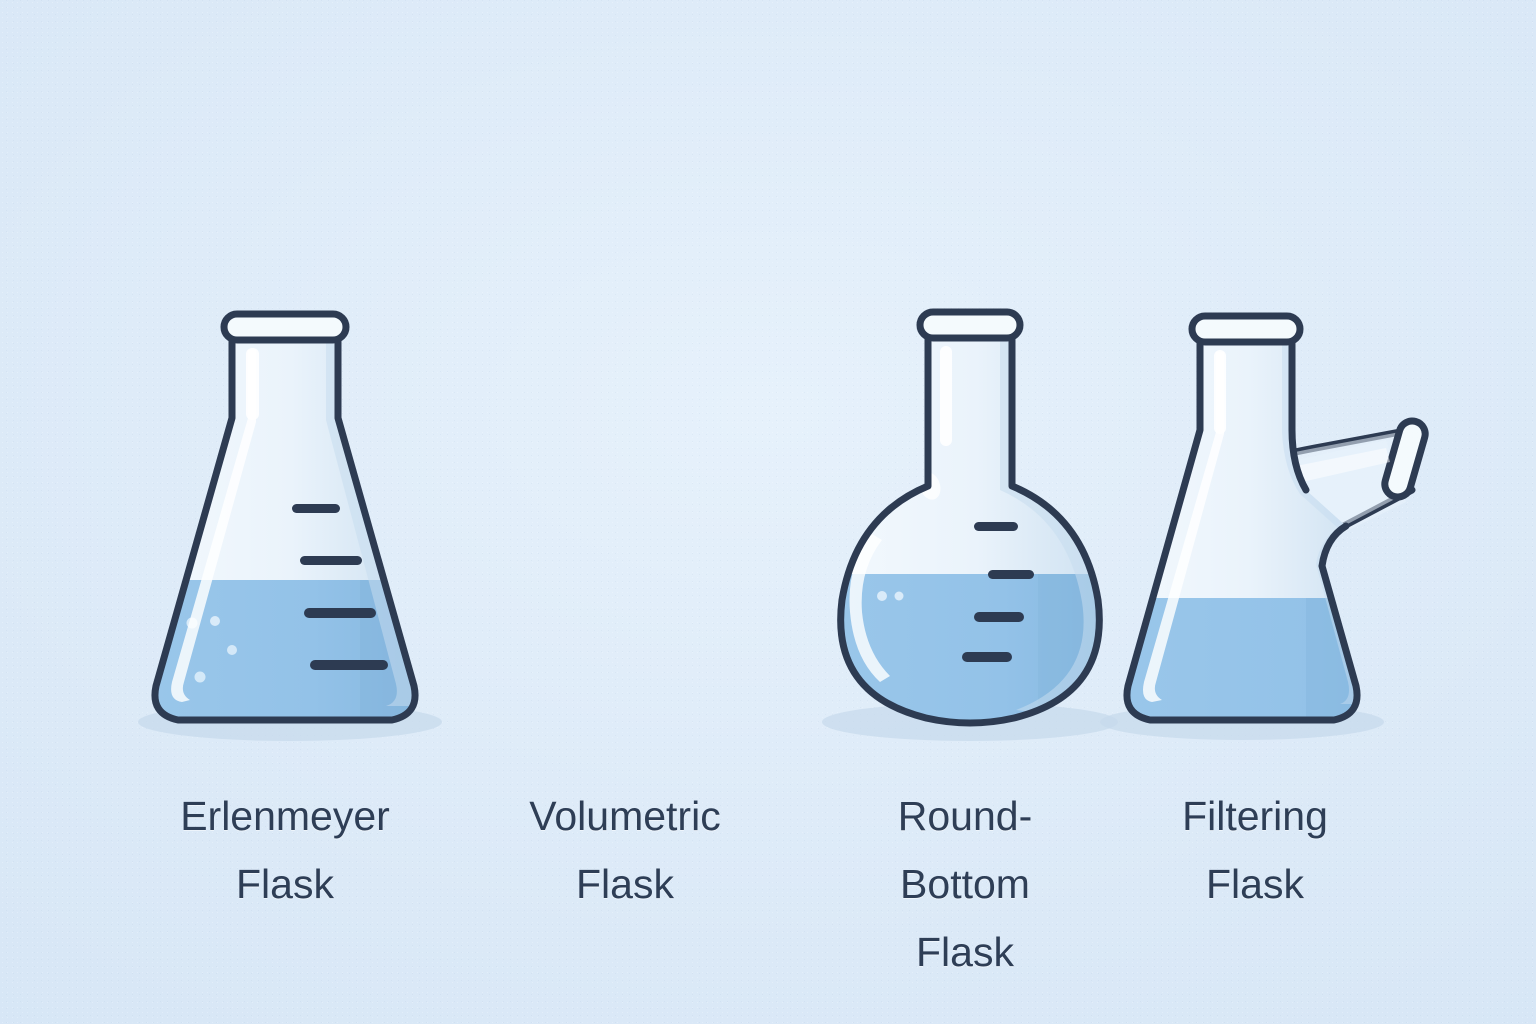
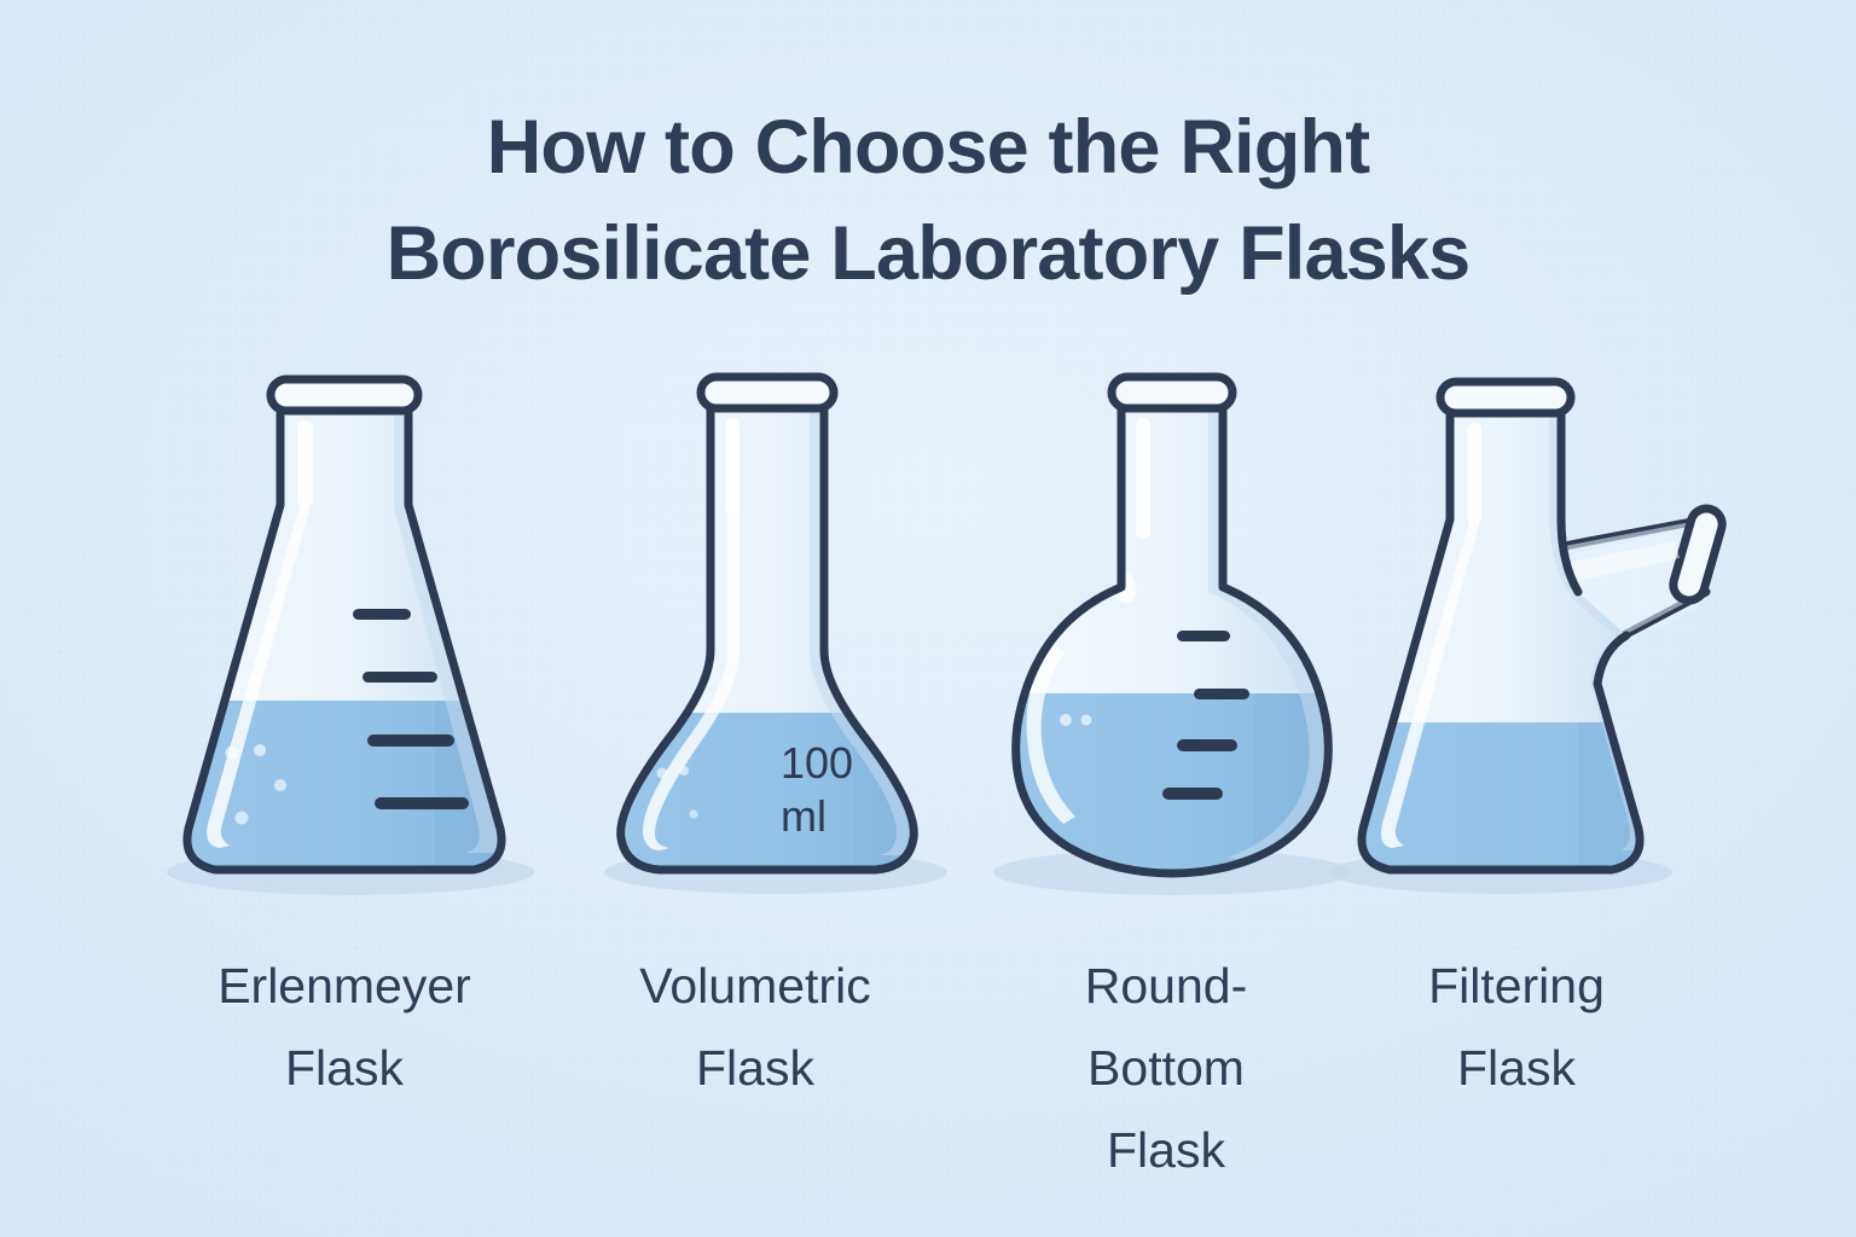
+ How to Choose the Right
+ Borosilicate Laboratory Flasks
+ 100
+ ml
  Erlenmeyer
  Flask
  Volumetric
  Flask
  Round-
  Bottom
  Flask
  Filtering
  Flask
